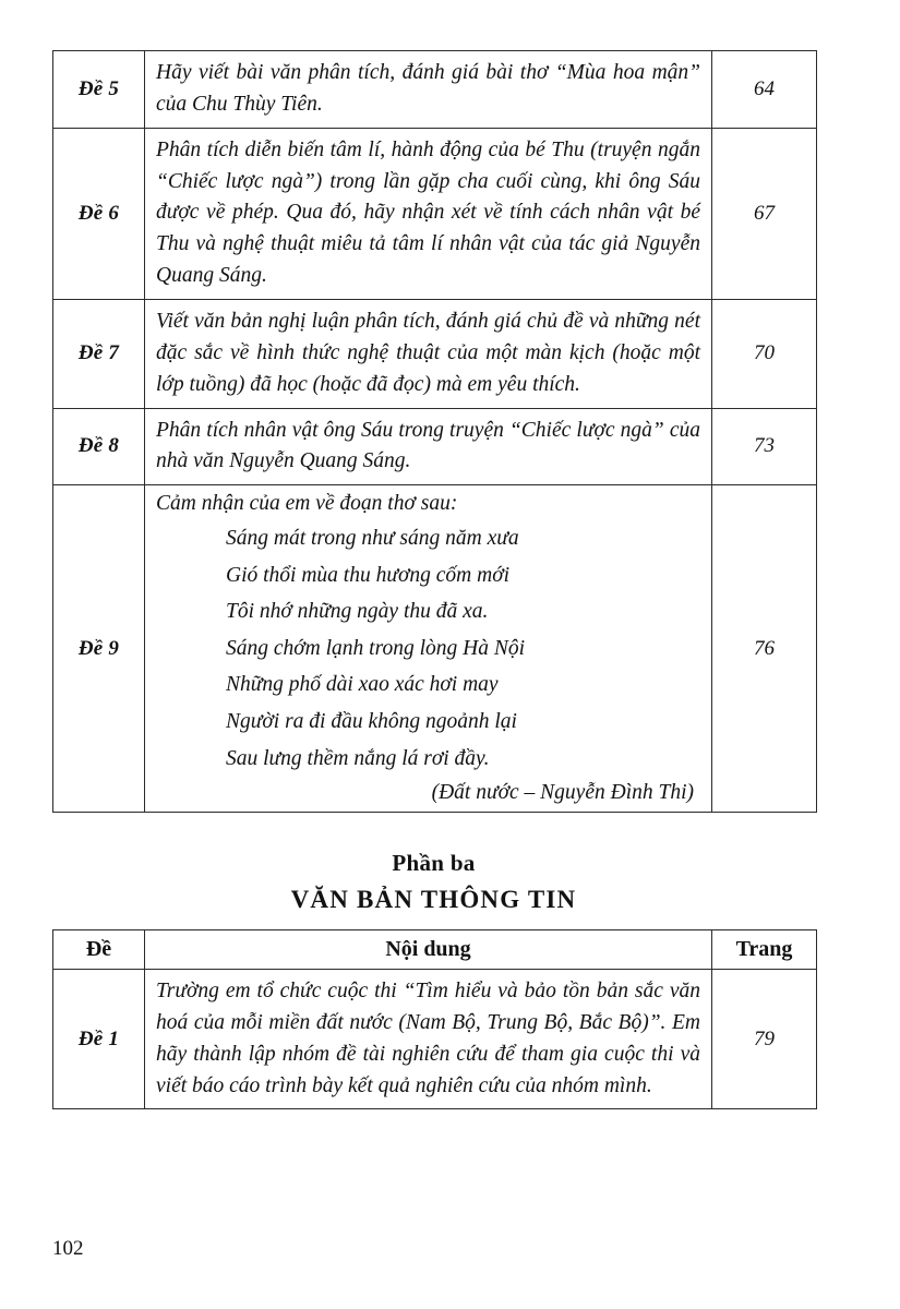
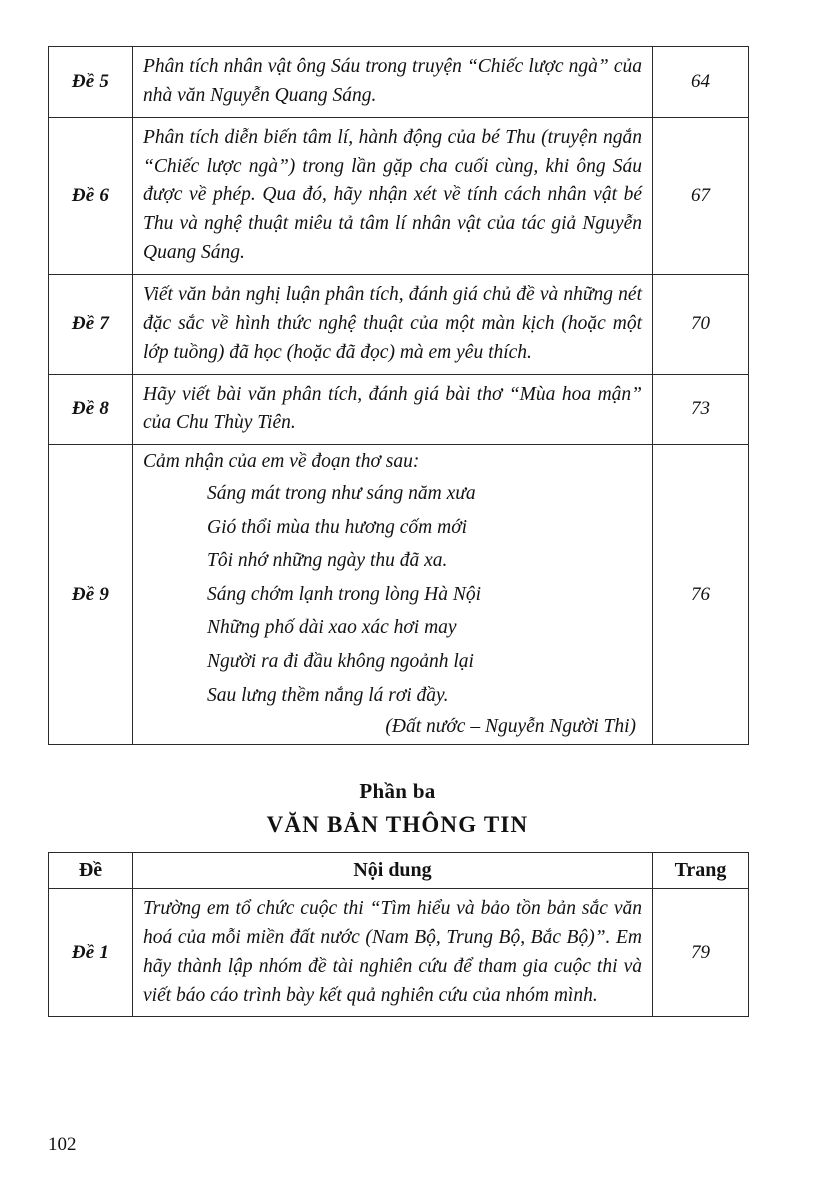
- Đề 5	Hãy viết bài văn phân tích, đánh giá bài thơ “Mùa hoa mận” của Chu Thùy Tiên.	64
+ Đề 5	Phân tích nhân vật ông Sáu trong truyện “Chiếc lược ngà” của nhà văn Nguyễn Quang Sáng.	64
  Đề 6	Phân tích diễn biến tâm lí, hành động của bé Thu (truyện ngắn “Chiếc lược ngà”) trong lần gặp cha cuối cùng, khi ông Sáu được về phép. Qua đó, hãy nhận xét về tính cách nhân vật bé Thu và nghệ thuật miêu tả tâm lí nhân vật của tác giả Nguyễn Quang Sáng.	67
  Đề 7	Viết văn bản nghị luận phân tích, đánh giá chủ đề và những nét đặc sắc về hình thức nghệ thuật của một màn kịch (hoặc một lớp tuồng) đã học (hoặc đã đọc) mà em yêu thích.	70
- Đề 8	Phân tích nhân vật ông Sáu trong truyện “Chiếc lược ngà” của nhà văn Nguyễn Quang Sáng.	73
+ Đề 8	Hãy viết bài văn phân tích, đánh giá bài thơ “Mùa hoa mận” của Chu Thùy Tiên.	73
- Đề 9	Cảm nhận của em về đoạn thơ sau: Sáng mát trong như sáng năm xưa Gió thổi mùa thu hương cốm mới Tôi nhớ những ngày thu đã xa. Sáng chớm lạnh trong lòng Hà Nội Những phố dài xao xác hơi may Người ra đi đầu không ngoảnh lại Sau lưng thềm nắng lá rơi đầy. (Đất nước – Nguyễn Đình Thi)	76
+ Đề 9	Cảm nhận của em về đoạn thơ sau: Sáng mát trong như sáng năm xưa Gió thổi mùa thu hương cốm mới Tôi nhớ những ngày thu đã xa. Sáng chớm lạnh trong lòng Hà Nội Những phố dài xao xác hơi may Người ra đi đầu không ngoảnh lại Sau lưng thềm nắng lá rơi đầy. (Đất nước – Nguyễn Người Thi)	76
  Phần ba
  VĂN BẢN THÔNG TIN
  Đề	Nội dung	Trang
  Đề 1	Trường em tổ chức cuộc thi “Tìm hiểu và bảo tồn bản sắc văn hoá của mỗi miền đất nước (Nam Bộ, Trung Bộ, Bắc Bộ)”. Em hãy thành lập nhóm đề tài nghiên cứu để tham gia cuộc thi và viết báo cáo trình bày kết quả nghiên cứu của nhóm mình.	79
  102
